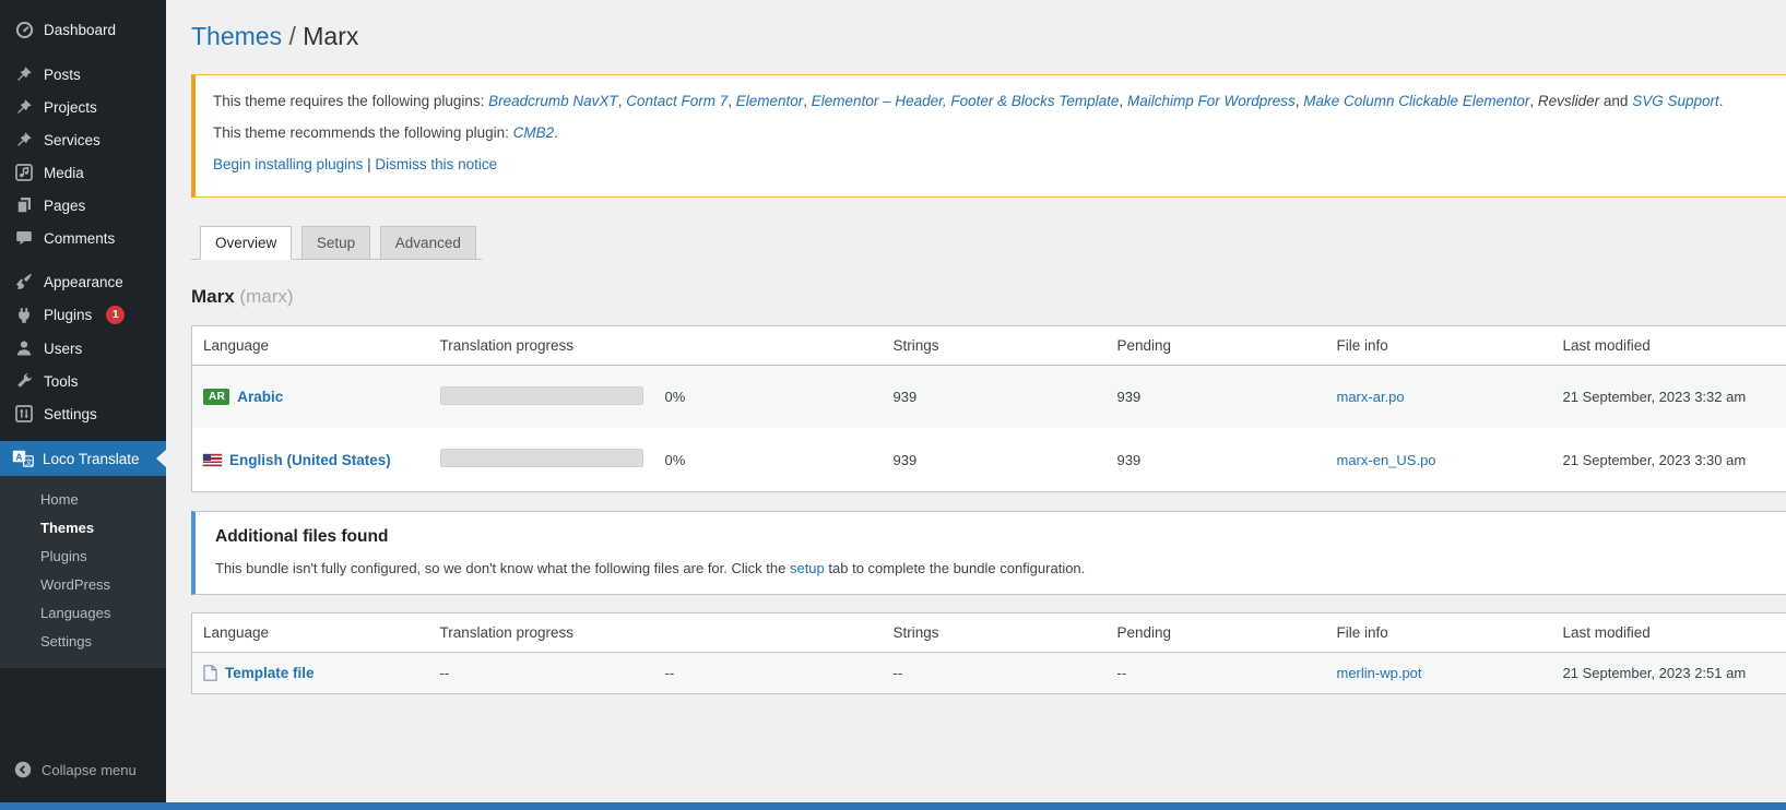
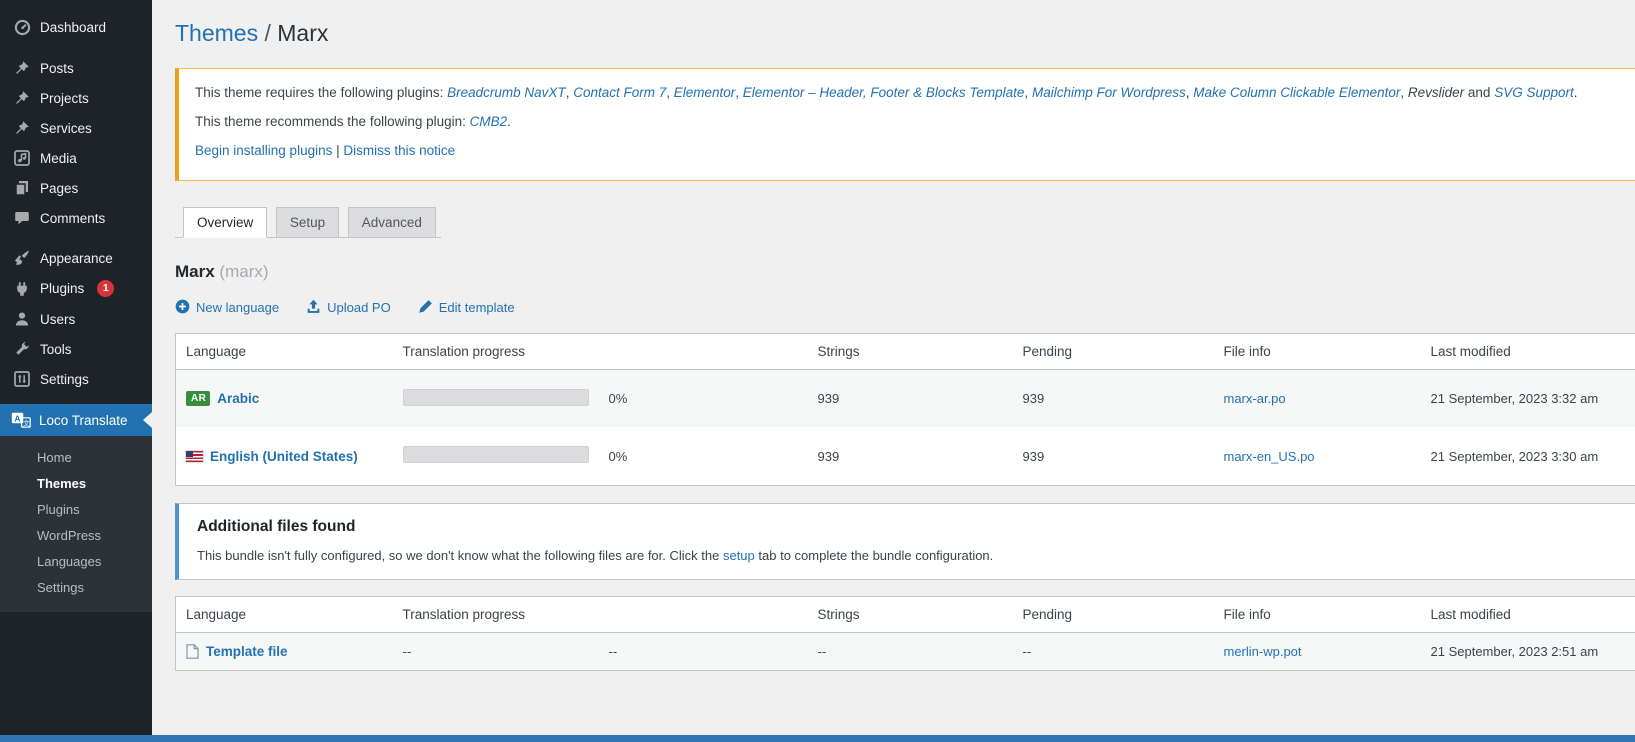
  Dashboard
  Posts
  Projects
  Services
  Media
  Pages
  Comments
  Appearance
  Plugins
  1
  Users
  Tools
  Settings
  A
  Loco Translate
  Home
  Themes
  Plugins
  WordPress
  Languages
  Settings
- Collapse menu
  Themes / Marx
  This theme requires the following plugins: Breadcrumb NavXT, Contact Form 7, Elementor, Elementor – Header, Footer & Blocks Template, Mailchimp For Wordpress, Make Column Clickable Elementor, Revslider and SVG Support.
  This theme recommends the following plugin: CMB2.
  Begin installing plugins | Dismiss this notice
  Overview Setup Advanced
  Marx (marx)
+ New language
+ Upload PO
+ Edit template
  Language	Translation progress	Strings	Pending	File info	Last modified
  AR Arabic		0%	939	939	marx-ar.po	21 September, 2023 3:32 am
  English (United States)		0%	939	939	marx-en_US.po	21 September, 2023 3:30 am
  Additional files found
  This bundle isn't fully configured, so we don't know what the following files are for. Click the setup tab to complete the bundle configuration.
  Language	Translation progress	Strings	Pending	File info	Last modified
  Template file	--	--	--	--	merlin-wp.pot	21 September, 2023 2:51 am
